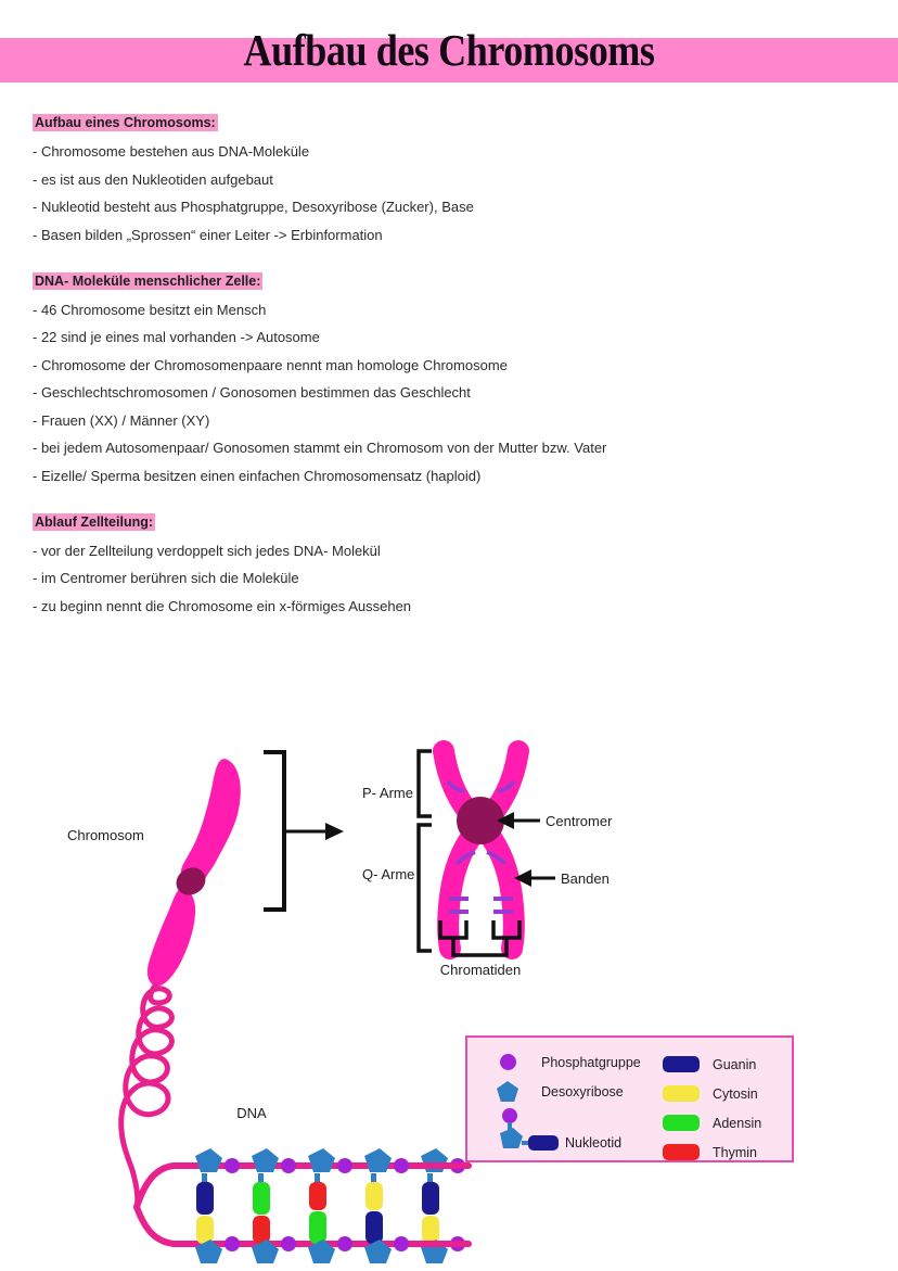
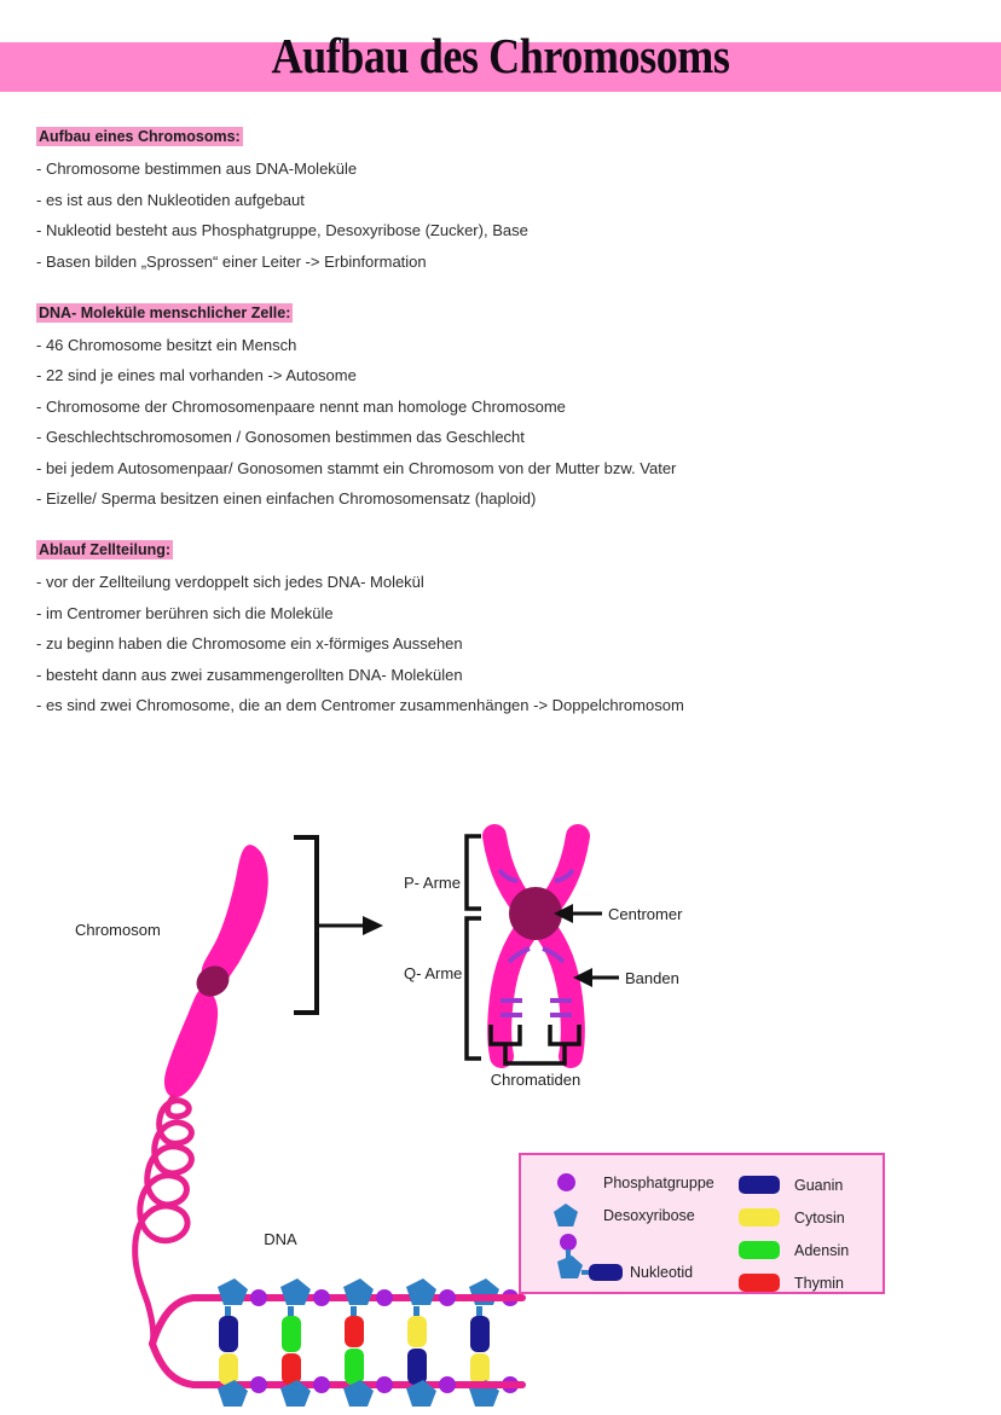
  Aufbau des Chromosoms
  Aufbau eines Chromosoms:
- - Chromosome bestehen aus DNA-Moleküle
+ - Chromosome bestimmen aus DNA-Moleküle
  - es ist aus den Nukleotiden aufgebaut
  - Nukleotid besteht aus Phosphatgruppe, Desoxyribose (Zucker), Base
  - Basen bilden „Sprossen“ einer Leiter -> Erbinformation
  DNA- Moleküle menschlicher Zelle:
  - 46 Chromosome besitzt ein Mensch
  - 22 sind je eines mal vorhanden -> Autosome
  - Chromosome der Chromosomenpaare nennt man homologe Chromosome
  - Geschlechtschromosomen / Gonosomen bestimmen das Geschlecht
- - Frauen (XX) / Männer (XY)
  - bei jedem Autosomenpaar/ Gonosomen stammt ein Chromosom von der Mutter bzw. Vater
  - Eizelle/ Sperma besitzen einen einfachen Chromosomensatz (haploid)
  Ablauf Zellteilung:
  - vor der Zellteilung verdoppelt sich jedes DNA- Molekül
  - im Centromer berühren sich die Moleküle
- - zu beginn nennt die Chromosome ein x-förmiges Aussehen
+ - zu beginn haben die Chromosome ein x-förmiges Aussehen
+ - besteht dann aus zwei zusammengerollten DNA- Molekülen
+ - es sind zwei Chromosome, die an dem Centromer zusammenhängen -> Doppelchromosom
  Chromosom
  P- Arme
  Q- Arme
  Centromer
  Banden
  Chromatiden
  DNA
  Phosphatgruppe
  Desoxyribose
  Nukleotid
  Guanin
  Cytosin
  Adensin
  Thymin
